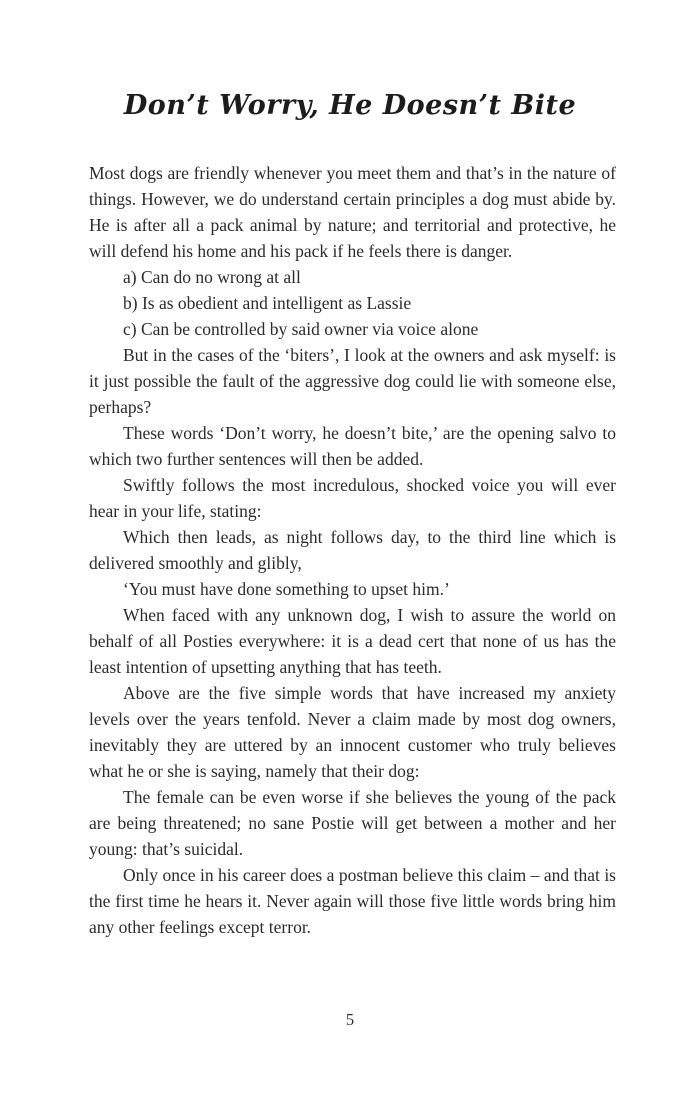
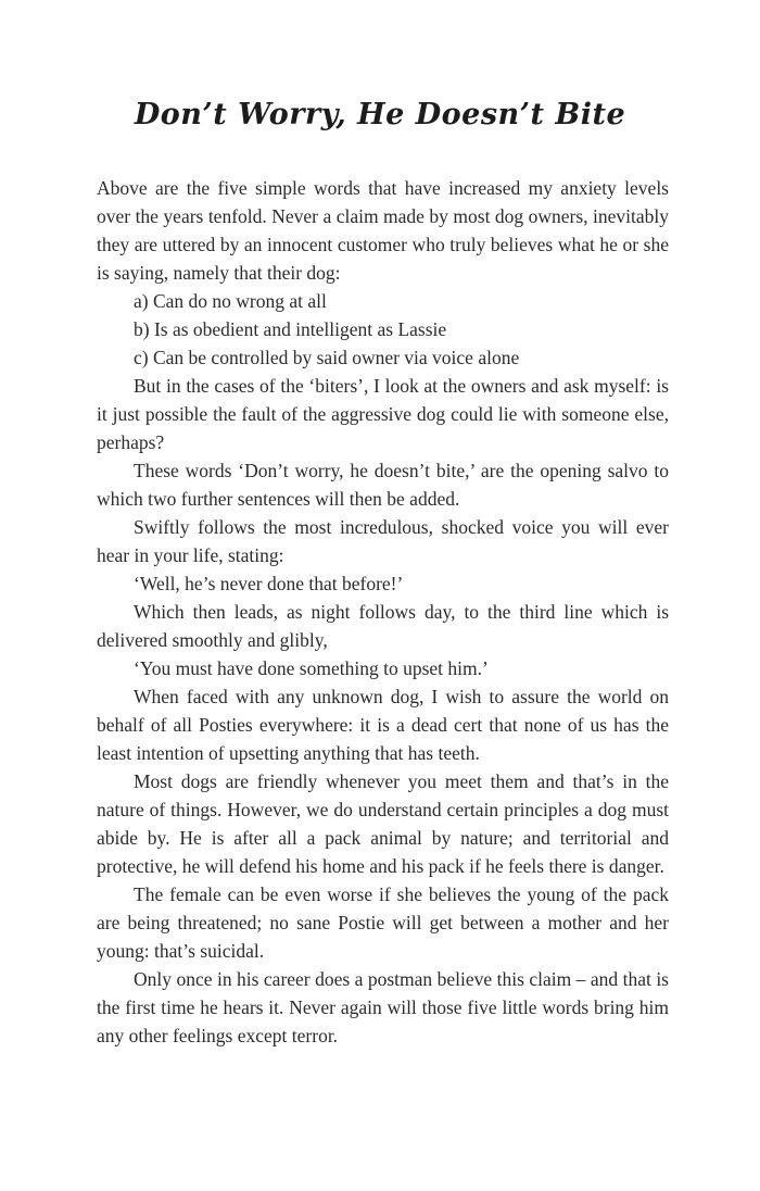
  Don’t Worry, He Doesn’t Bite
- Most dogs are friendly whenever you meet them and that’s in the nature of things. However, we do understand certain principles a dog must abide by. He is after all a pack animal by nature; and territorial and protective, he will defend his home and his pack if he feels there is danger.
+ Above are the five simple words that have increased my anxiety levels over the years tenfold. Never a claim made by most dog owners, inevitably they are uttered by an innocent customer who truly believes what he or she is saying, namely that their dog:
  a) Can do no wrong at all
  b) Is as obedient and intelligent as Lassie
  c) Can be controlled by said owner via voice alone
  But in the cases of the ‘biters’, I look at the owners and ask myself: is it just possible the fault of the aggressive dog could lie with someone else, perhaps?
  These words ‘Don’t worry, he doesn’t bite,’ are the opening salvo to which two further sentences will then be added.
  Swiftly follows the most incredulous, shocked voice you will ever hear in your life, stating:
+ ‘Well, he’s never done that before!’
  Which then leads, as night follows day, to the third line which is delivered smoothly and glibly,
  ‘You must have done something to upset him.’
  When faced with any unknown dog, I wish to assure the world on behalf of all Posties everywhere: it is a dead cert that none of us has the least intention of upsetting anything that has teeth.
- Above are the five simple words that have increased my anxiety levels over the years tenfold. Never a claim made by most dog owners, inevitably they are uttered by an innocent customer who truly believes what he or she is saying, namely that their dog:
+ Most dogs are friendly whenever you meet them and that’s in the nature of things. However, we do understand certain principles a dog must abide by. He is after all a pack animal by nature; and territorial and protective, he will defend his home and his pack if he feels there is danger.
  The female can be even worse if she believes the young of the pack are being threatened; no sane Postie will get between a mother and her young: that’s suicidal.
  Only once in his career does a postman believe this claim – and that is the first time he hears it. Never again will those five little words bring him any other feelings except terror.
- 5
